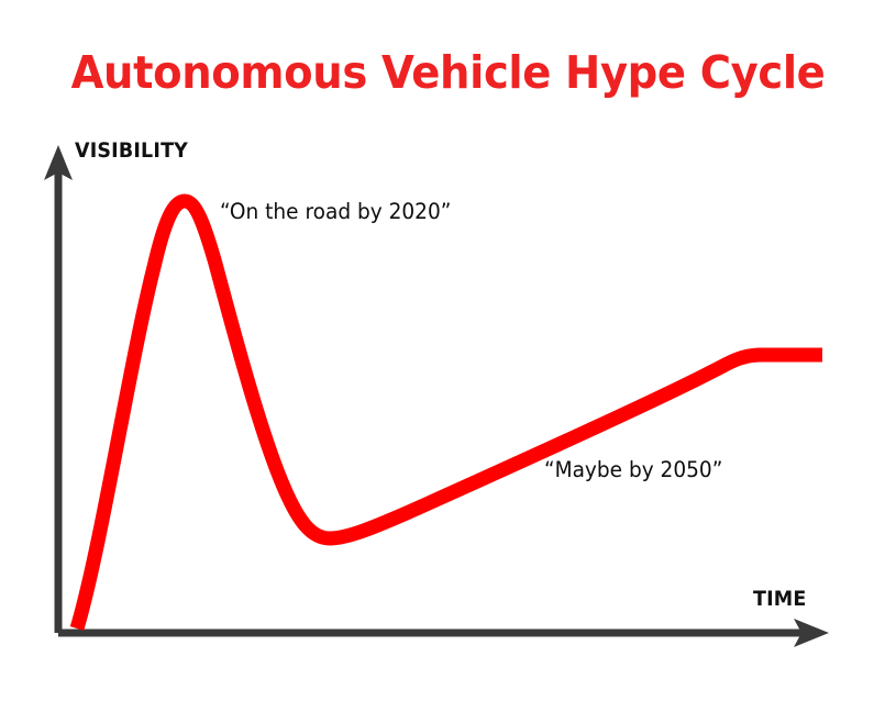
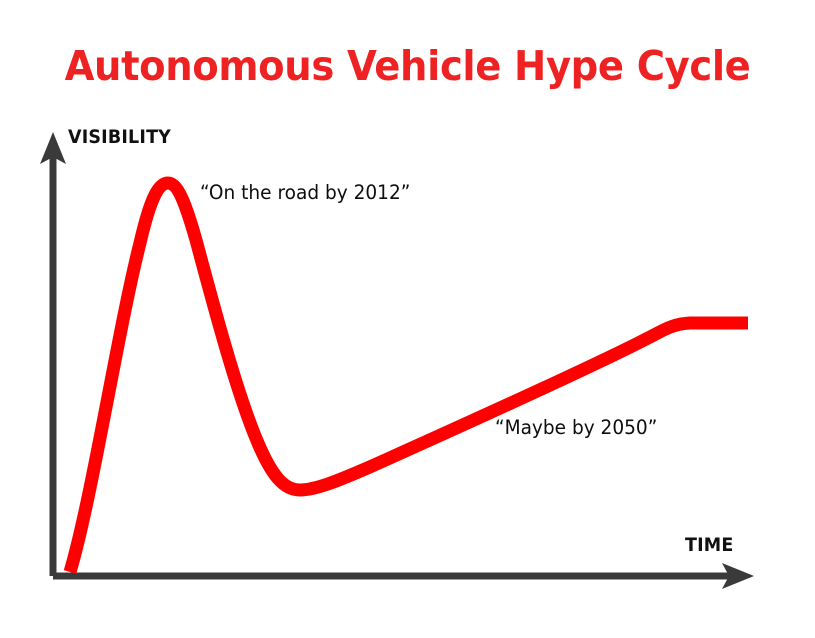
  Autonomous Vehicle Hype Cycle
  VISIBILITY
  TIME
- “On the road by 2020”
+ “On the road by 2012”
  “Maybe by 2050”
